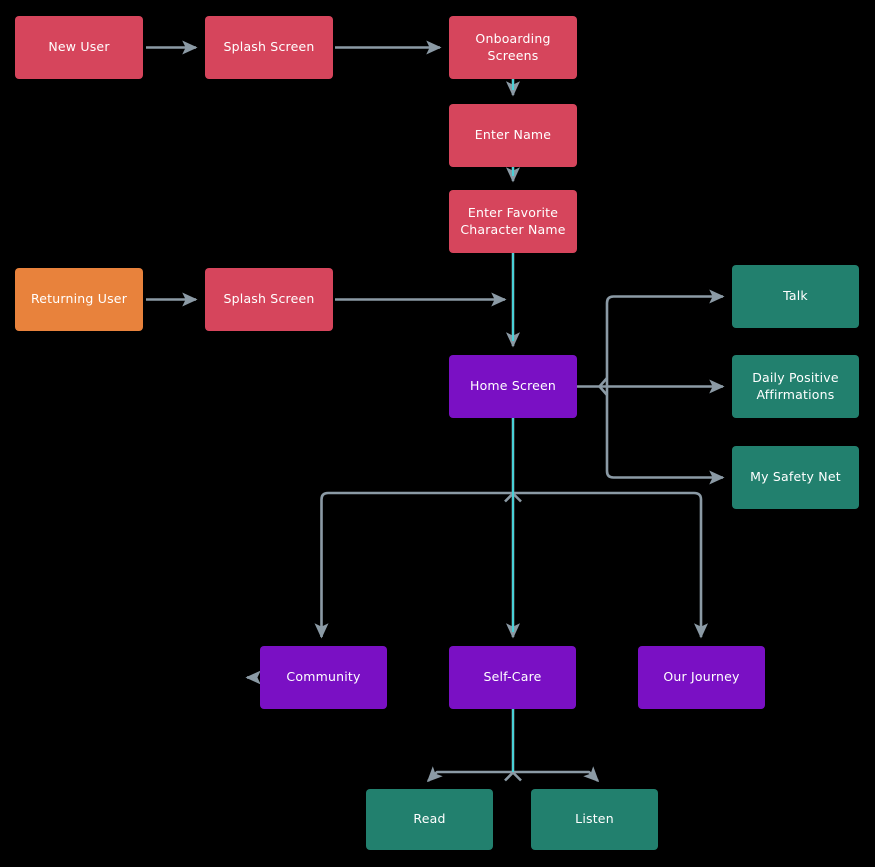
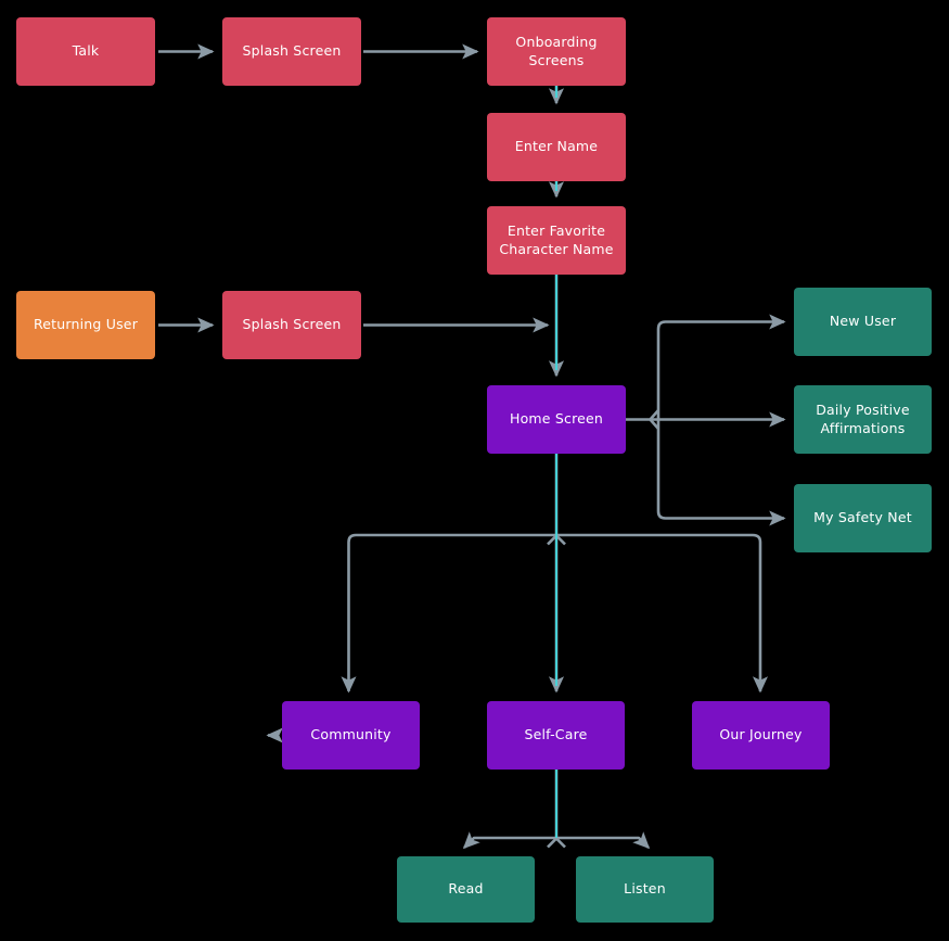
- New User
+ Talk
  Splash Screen
  Onboarding Screens
  Enter Name
  Enter Favorite
  Character Name
  Returning User
  Splash Screen
  Home Screen
- Talk
+ New User
  Daily Positive
  Affirmations
  My Safety Net
  Community
  Self-Care
  Our Journey
  Read
  Listen
